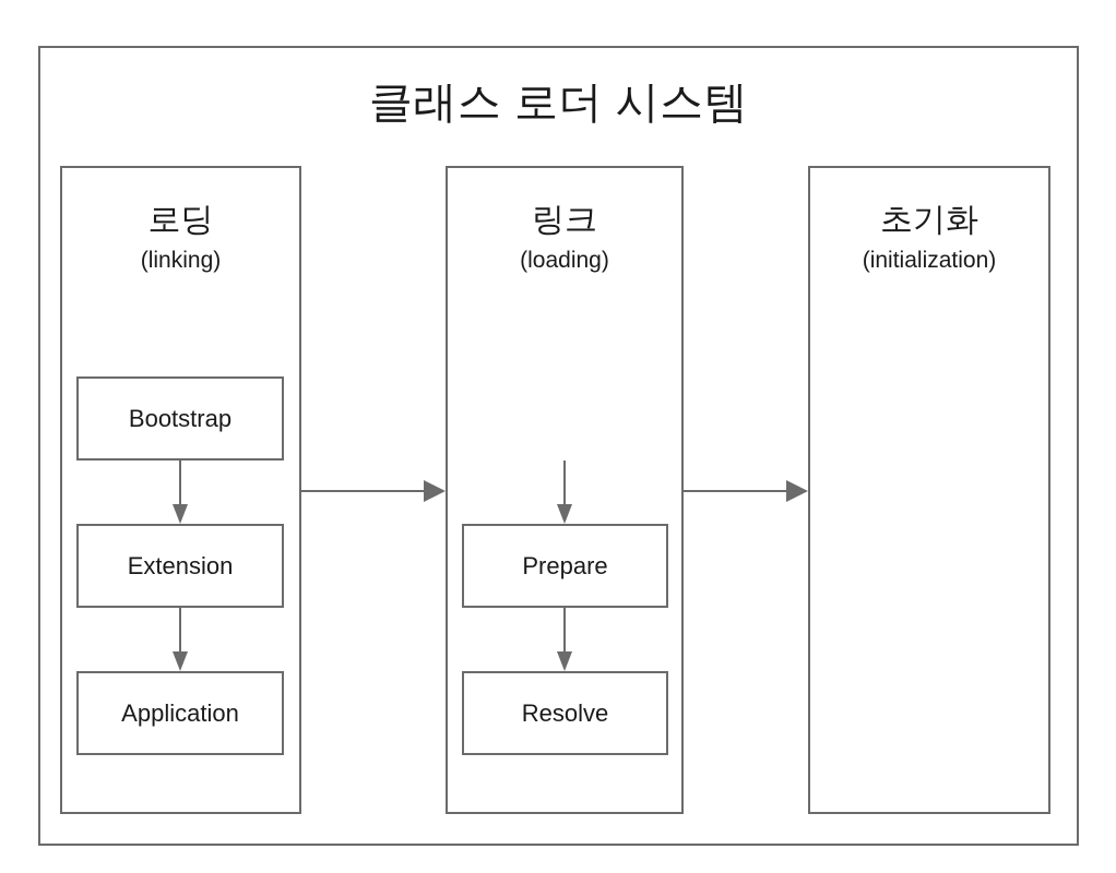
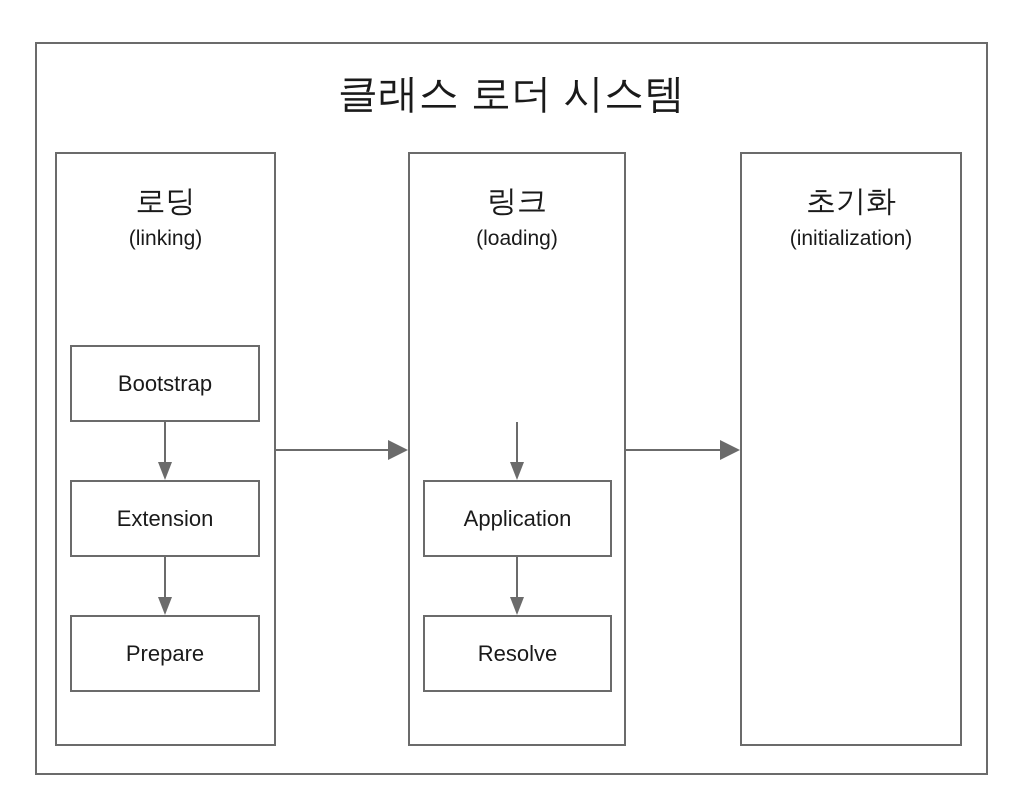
  클래스 로더 시스템
  로딩
  (linking)
  Bootstrap
  Extension
- Application
+ Prepare
  링크
  (loading)
- Prepare
+ Application
  Resolve
  초기화
  (initialization)
